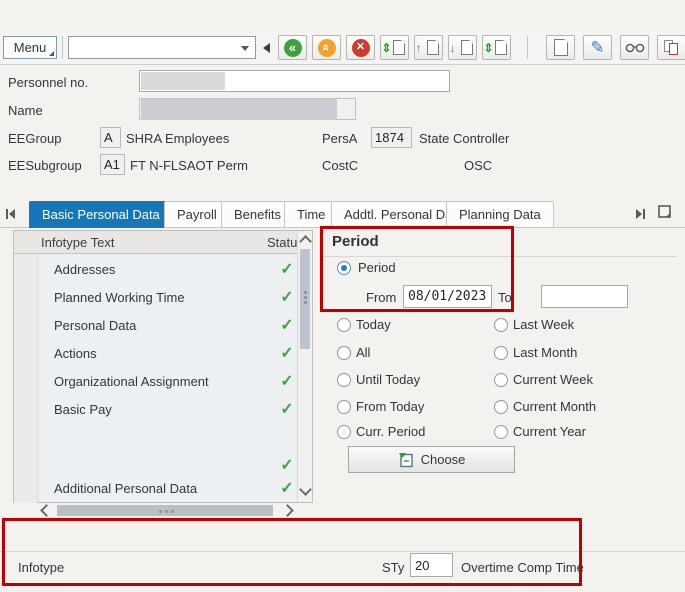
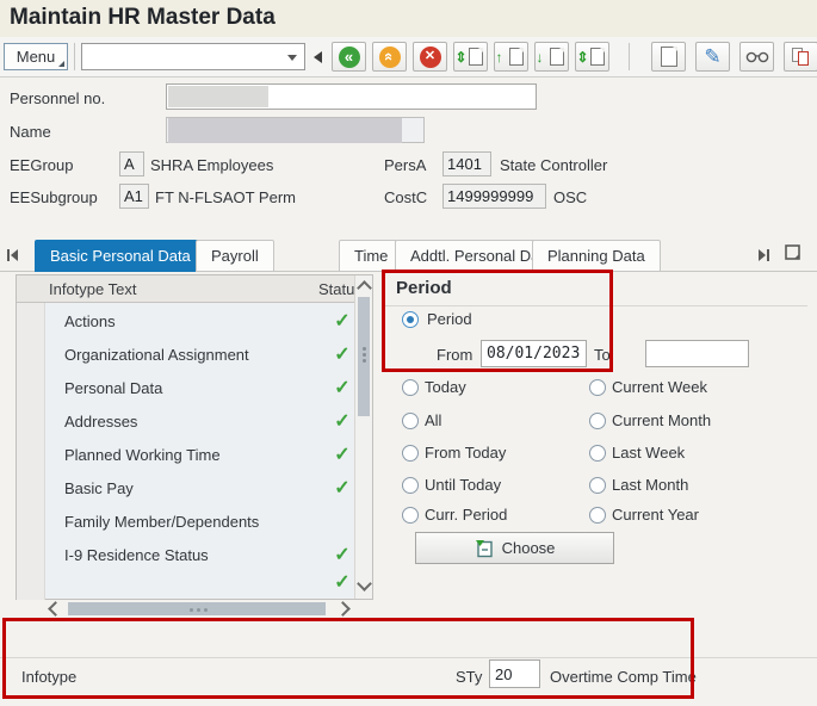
+ Maintain HR Master Data
  Menu
  «
  ✕
  ⇕
  ↑
  ↓
  ⇕
  ✎
  Personnel no.
  Name
  EEGroup
  A
  SHRA Employees
  PersA
- 1874
+ 1401
  State Controller
  EESubgroup
  A1
  FT N-FLSAOT Perm
  CostC
+ 1499999999
  OSC
  Basic Personal Data
  Payroll
- Benefits
  Time
  Addtl. Personal D
  Planning Data
  Infotype Text
  Statu
- Addresses
+ Actions
  ✓
- Planned Working Time
+ Organizational Assignment
  ✓
  Personal Data
  ✓
- Actions
+ Addresses
  ✓
- Organizational Assignment
+ Planned Working Time
  ✓
  Basic Pay
  ✓
+ Family Member/Dependents
+ I-9 Residence Status
  ✓
- Additional Personal Data
  ✓
  Period
  Period
  From
  08/01/2023
  To
  Today
- Last Week
+ Current Week
  All
- Last Month
+ Current Month
- Until Today
+ From Today
- Current Week
+ Last Week
- From Today
+ Until Today
- Current Month
+ Last Month
  Curr. Period
  Current Year
  Choose
  Infotype
  STy
  20
  Overtime Comp Time
